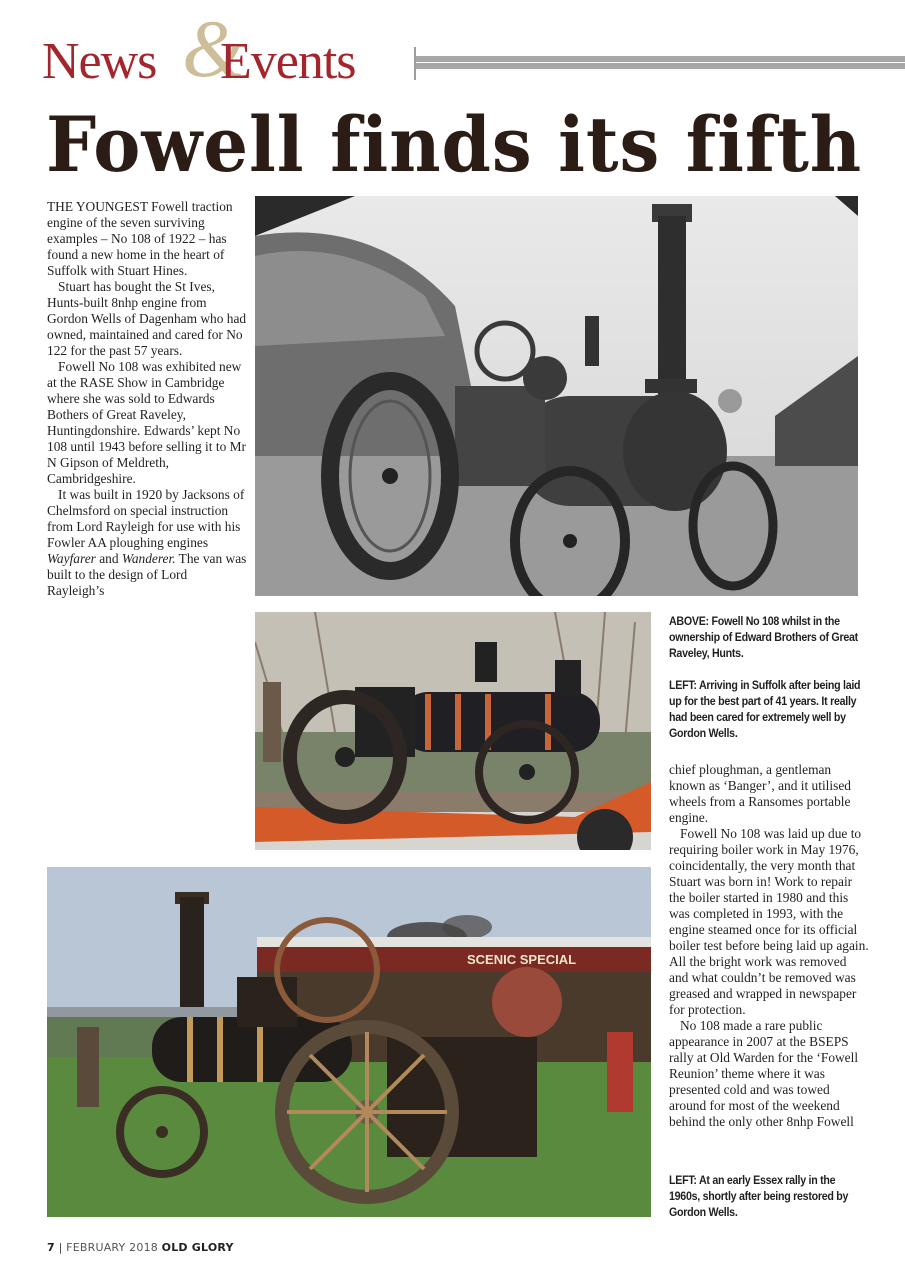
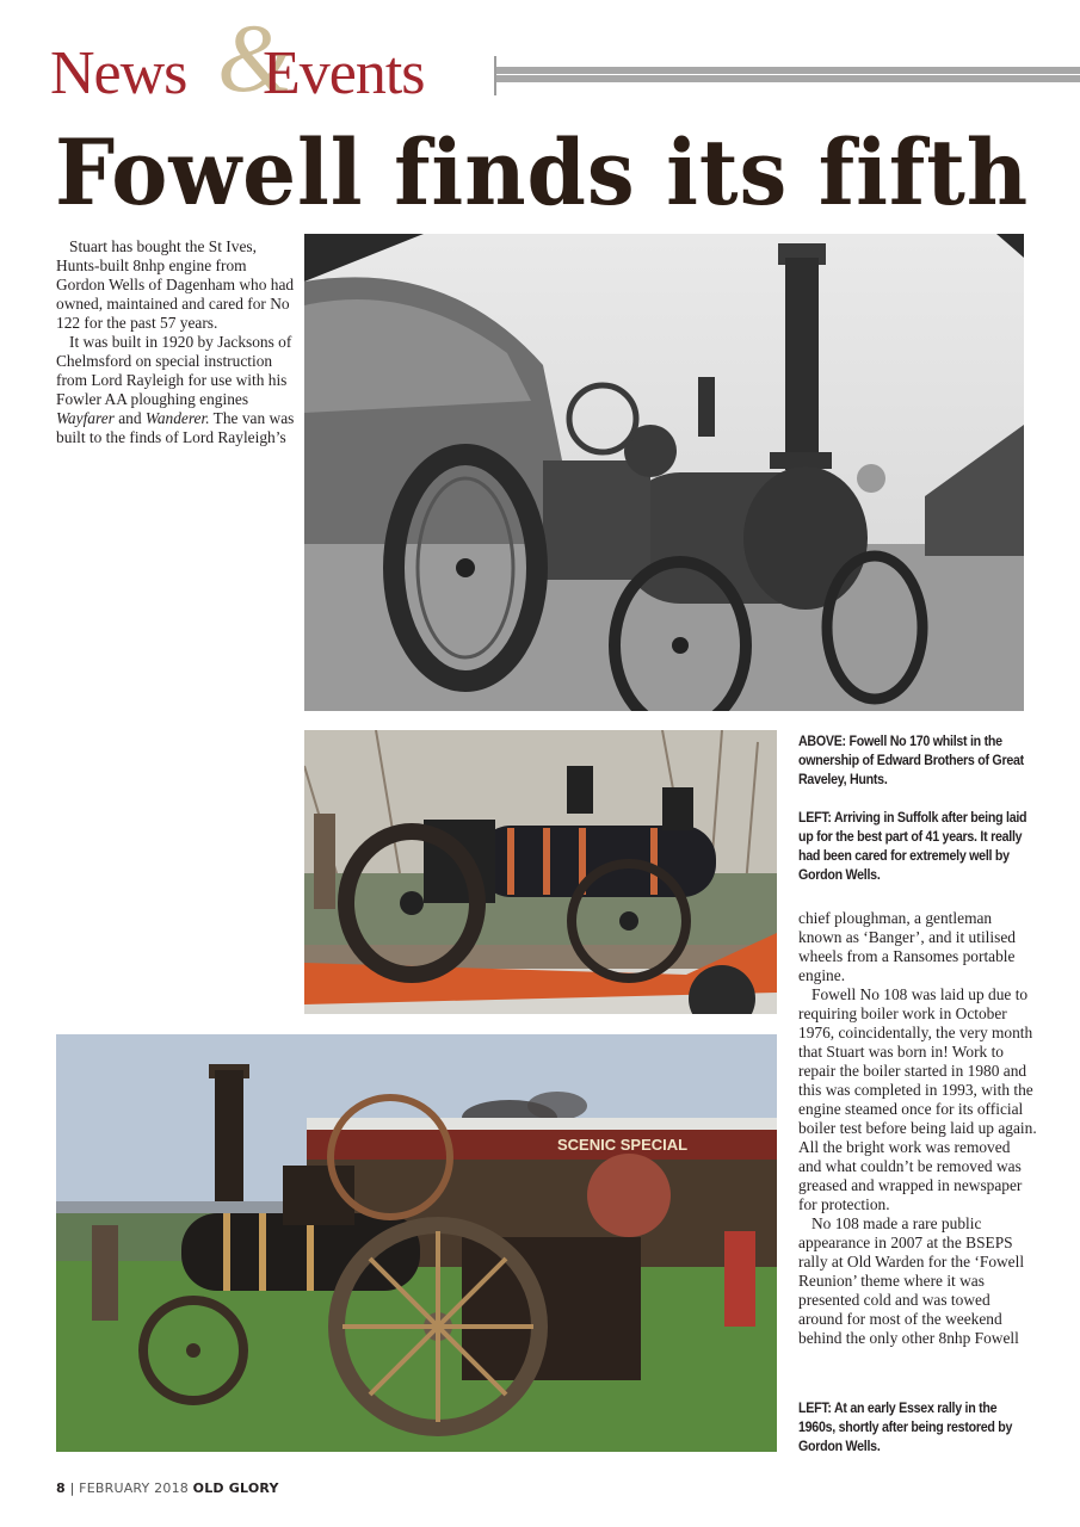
  News
  &
  Events
  Fowell finds its fifth
- THE YOUNGEST Fowell traction engine of the seven surviving examples – No 108 of 1922 – has found a new home in the heart of Suffolk with Stuart Hines.
  Stuart has bought the St Ives, Hunts-built 8nhp engine from Gordon Wells of Dagenham who had owned, maintained and cared for No 122 for the past 57 years.
- Fowell No 108 was exhibited new at the RASE Show in Cambridge where she was sold to Edwards Bothers of Great Raveley, Huntingdonshire. Edwards’ kept No 108 until 1943 before selling it to Mr N Gipson of Meldreth, Cambridgeshire.
- It was built in 1920 by Jacksons of Chelmsford on special instruction from Lord Rayleigh for use with his Fowler AA ploughing engines Wayfarer and Wanderer. The van was built to the design of Lord Rayleigh’s
+ It was built in 1920 by Jacksons of Chelmsford on special instruction from Lord Rayleigh for use with his Fowler AA ploughing engines Wayfarer and Wanderer. The van was built to the finds of Lord Rayleigh’s
- ABOVE: Fowell No 108 whilst in the ownership of Edward Brothers of Great Raveley, Hunts.
+ ABOVE: Fowell No 170 whilst in the ownership of Edward Brothers of Great Raveley, Hunts.
  LEFT: Arriving in Suffolk after being laid up for the best part of 41 years. It really had been cared for extremely well by Gordon Wells.
  chief ploughman, a gentleman known as ‘Banger’, and it utilised wheels from a Ransomes portable engine.
- Fowell No 108 was laid up due to requiring boiler work in May 1976, coincidentally, the very month that Stuart was born in! Work to repair the boiler started in 1980 and this was completed in 1993, with the engine steamed once for its official boiler test before being laid up again. All the bright work was removed and what couldn’t be removed was greased and wrapped in newspaper for protection.
+ Fowell No 108 was laid up due to requiring boiler work in October 1976, coincidentally, the very month that Stuart was born in! Work to repair the boiler started in 1980 and this was completed in 1993, with the engine steamed once for its official boiler test before being laid up again. All the bright work was removed and what couldn’t be removed was greased and wrapped in newspaper for protection.
  No 108 made a rare public appearance in 2007 at the BSEPS rally at Old Warden for the ‘Fowell Reunion’ theme where it was presented cold and was towed around for most of the weekend behind the only other 8nhp Fowell
  SCENIC SPECIAL
  LEFT: At an early Essex rally in the 1960s, shortly after being restored by Gordon Wells.
- 7 | FEBRUARY 2018 OLD GLORY
+ 8 | FEBRUARY 2018 OLD GLORY
